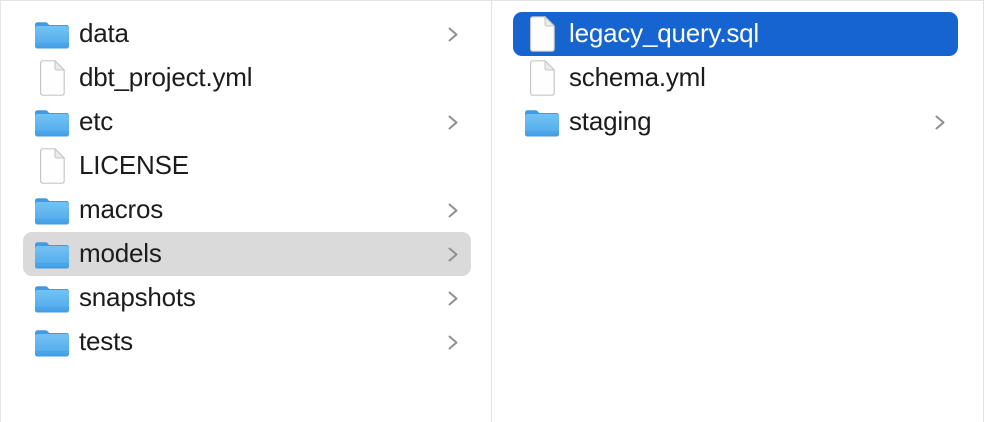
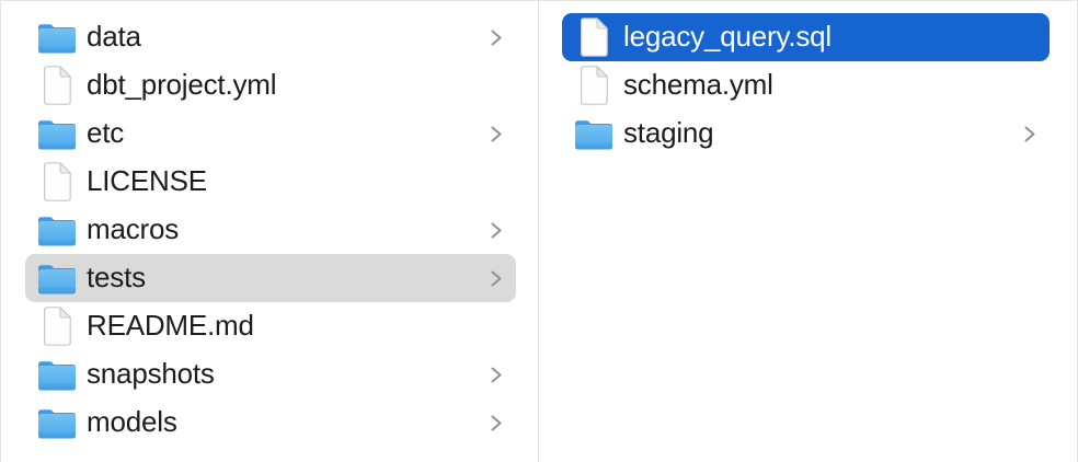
  data
  dbt_project.yml
  etc
  LICENSE
  macros
- models
+ tests
+ README.md
  snapshots
- tests
+ models
  legacy_query.sql
  schema.yml
  staging
